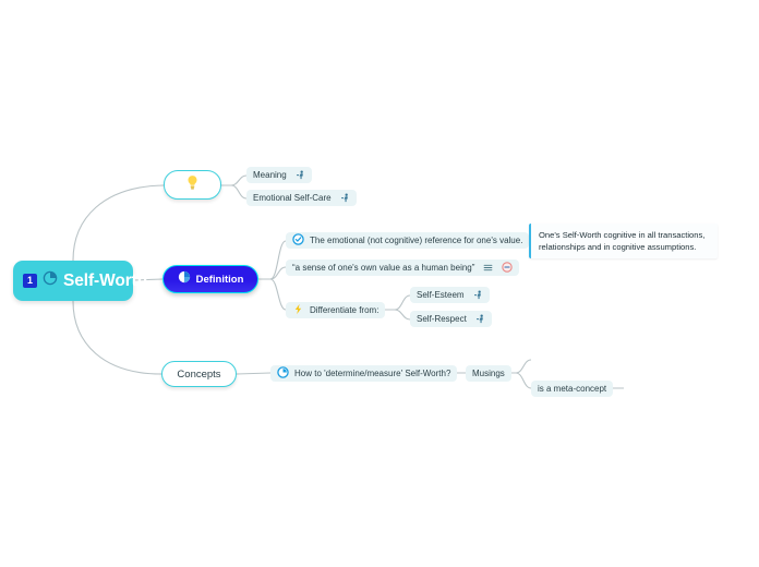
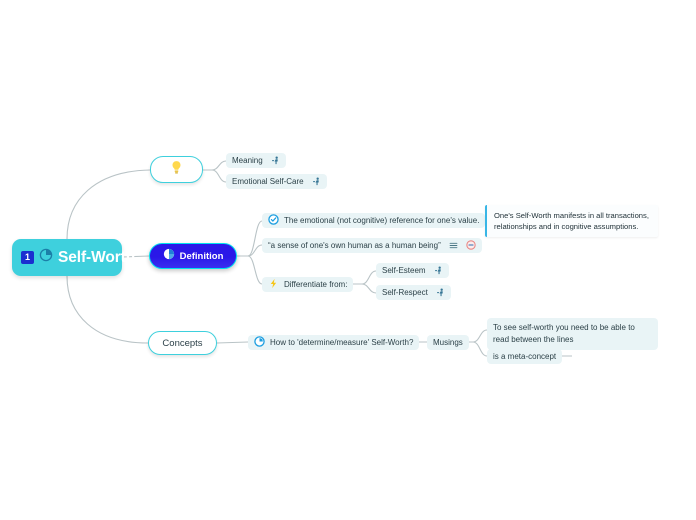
  1
  Self-Worth
  Meaning
  Emotional Self-Care
  Definition
  The emotional (not cognitive) reference for one's value.
- One's Self-Worth cognitive in all transactions, relationships and in cognitive assumptions.
+ One's Self-Worth manifests in all transactions, relationships and in cognitive assumptions.
- “a sense of one's own value as a human being”
+ “a sense of one's own human as a human being”
  Differentiate from:
  Self-Esteem
  Self-Respect
  Concepts
  How to 'determine/measure' Self-Worth?
  Musings
+ To see self-worth you need to be able to read between the lines
  is a meta-concept
